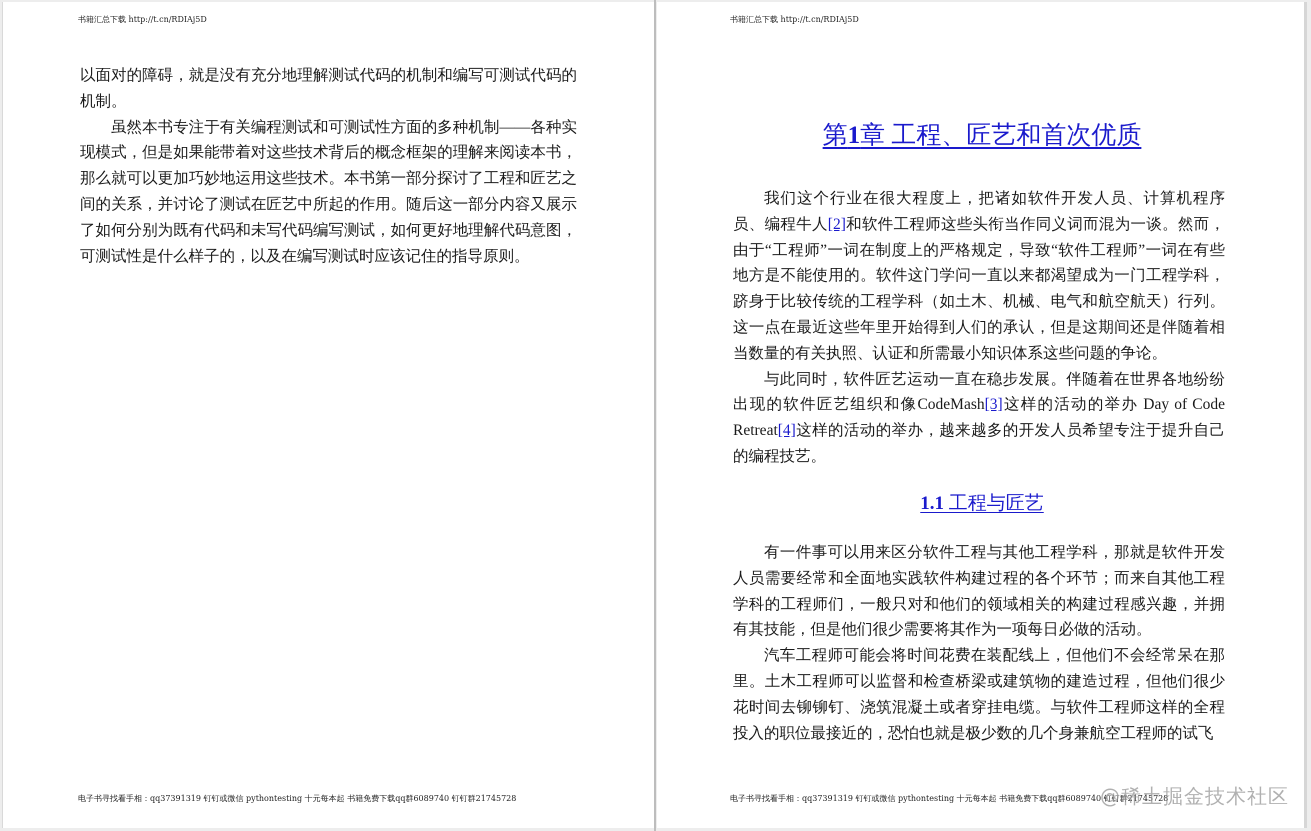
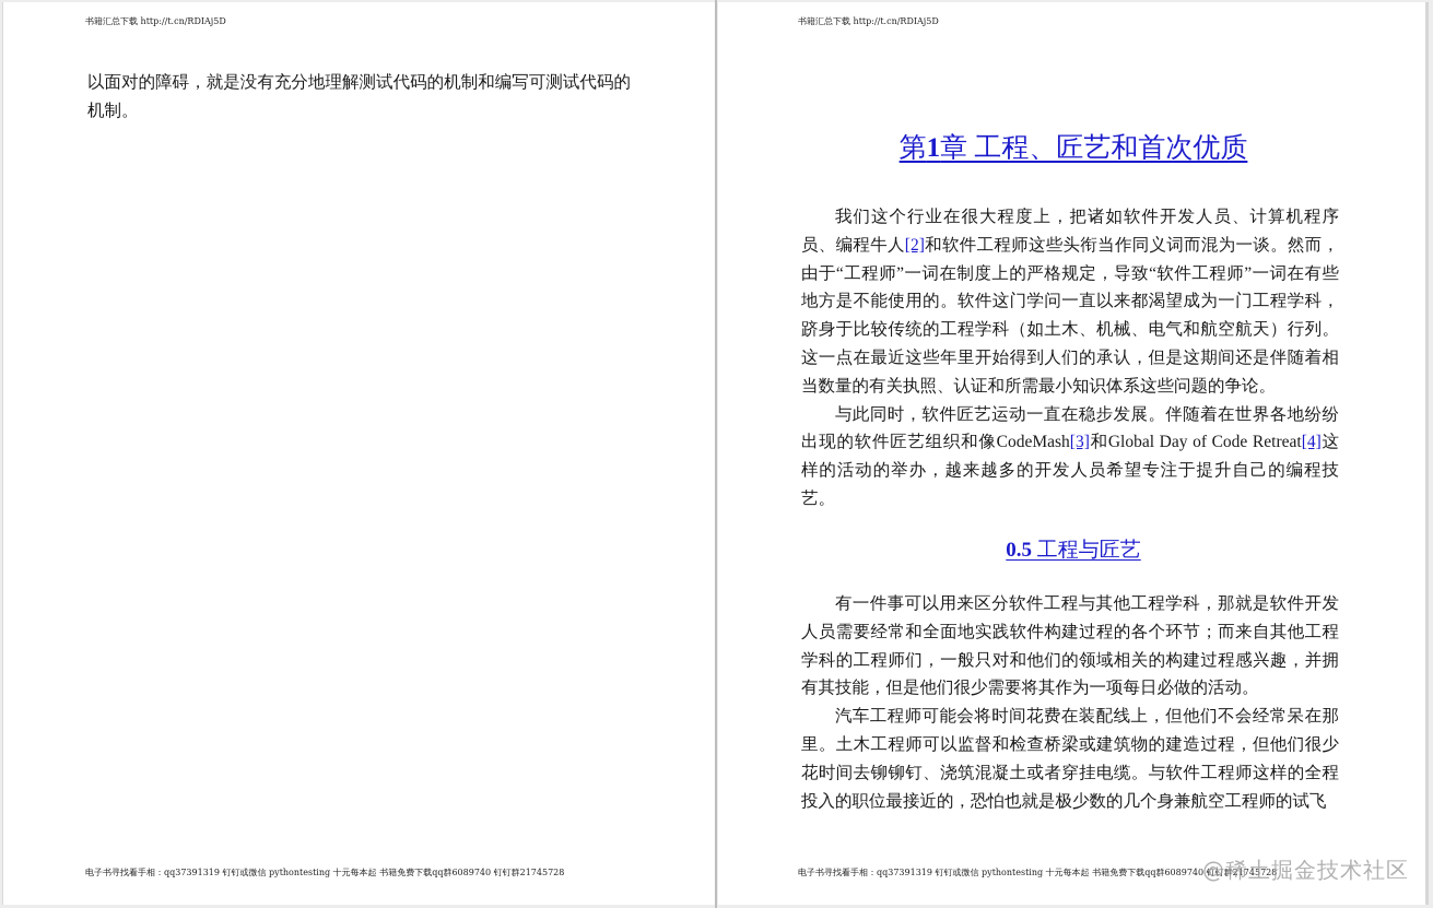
  书籍汇总下载 http://t.cn/RDIAj5D
  以面对的障碍，就是没有充分地理解测试代码的机制和编写可测试代码的机制。
- 虽然本书专注于有关编程测试和可测试性方面的多种机制——各种实现模式，但是如果能带着对这些技术背后的概念框架的理解来阅读本书，那么就可以更加巧妙地运用这些技术。本书第一部分探讨了工程和匠艺之间的关系，并讨论了测试在匠艺中所起的作用。随后这一部分内容又展示了如何分别为既有代码和未写代码编写测试，如何更好地理解代码意图，可测试性是什么样子的，以及在编写测试时应该记住的指导原则。
  电子书寻找看手相：qq37391319 钉钉或微信 pythontesting 十元每本起 书籍免费下载qq群6089740 钉钉群21745728
  书籍汇总下载 http://t.cn/RDIAj5D
  第1章 工程、匠艺和首次优质
  我们这个行业在很大程度上，把诸如软件开发人员、计算机程序员、编程牛人[2]和软件工程师这些头衔当作同义词而混为一谈。然而，由于“工程师”一词在制度上的严格规定，导致“软件工程师”一词在有些地方是不能使用的。软件这门学问一直以来都渴望成为一门工程学科，跻身于比较传统的工程学科（如土木、机械、电气和航空航天）行列。这一点在最近这些年里开始得到人们的承认，但是这期间还是伴随着相当数量的有关执照、认证和所需最小知识体系这些问题的争论。
- 与此同时，软件匠艺运动一直在稳步发展。伴随着在世界各地纷纷出现的软件匠艺组织和像CodeMash[3]这样的活动的举办 Day of Code Retreat[4]这样的活动的举办，越来越多的开发人员希望专注于提升自己的编程技艺。
+ 与此同时，软件匠艺运动一直在稳步发展。伴随着在世界各地纷纷出现的软件匠艺组织和像CodeMash[3]和Global Day of Code Retreat[4]这样的活动的举办，越来越多的开发人员希望专注于提升自己的编程技艺。
- 1.1 工程与匠艺
+ 0.5 工程与匠艺
  有一件事可以用来区分软件工程与其他工程学科，那就是软件开发人员需要经常和全面地实践软件构建过程的各个环节；而来自其他工程学科的工程师们，一般只对和他们的领域相关的构建过程感兴趣，并拥有其技能，但是他们很少需要将其作为一项每日必做的活动。
  汽车工程师可能会将时间花费在装配线上，但他们不会经常呆在那里。土木工程师可以监督和检查桥梁或建筑物的建造过程，但他们很少花时间去铆铆钉、浇筑混凝土或者穿挂电缆。与软件工程师这样的全程投入的职位最接近的，恐怕也就是极少数的几个身兼航空工程师的试飞
  电子书寻找看手相：qq37391319 钉钉或微信 pythontesting 十元每本起 书籍免费下载qq群6089740 钉钉群21745728
  @稀土掘金技术社区
